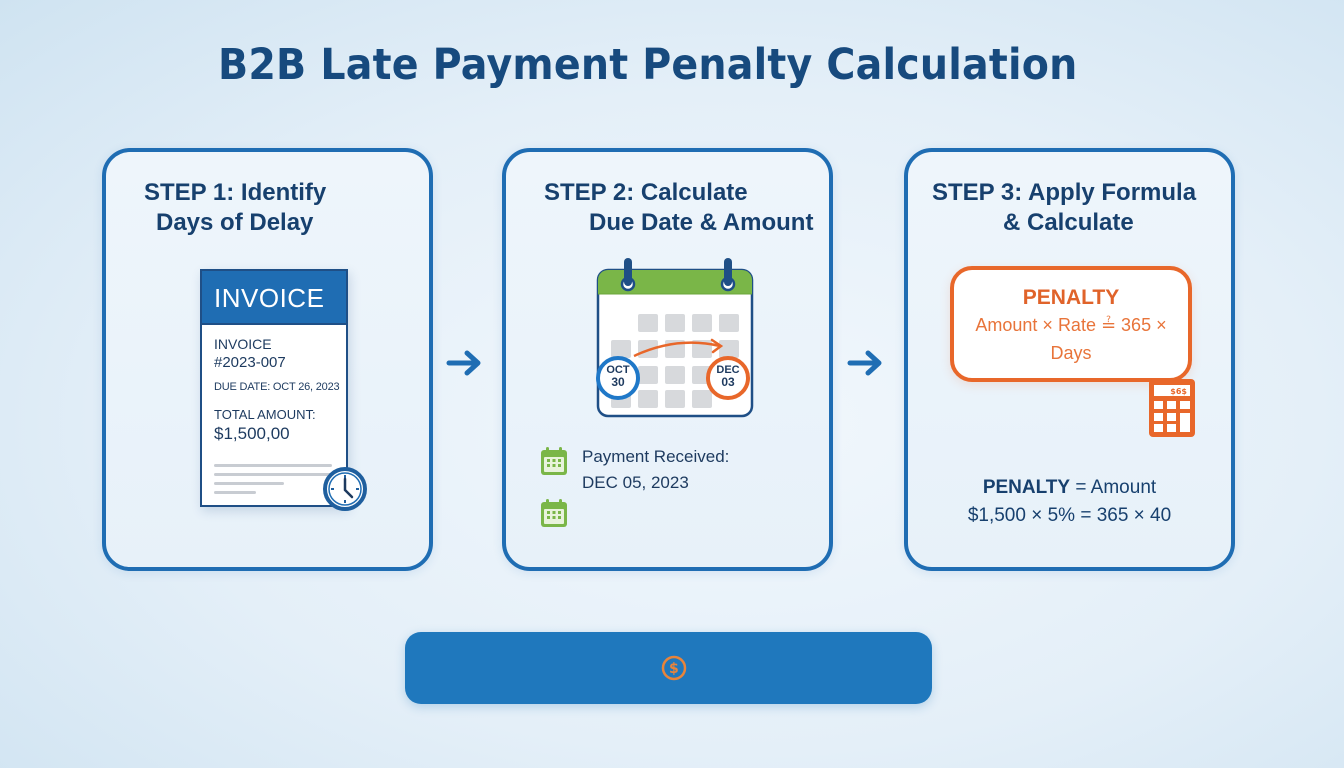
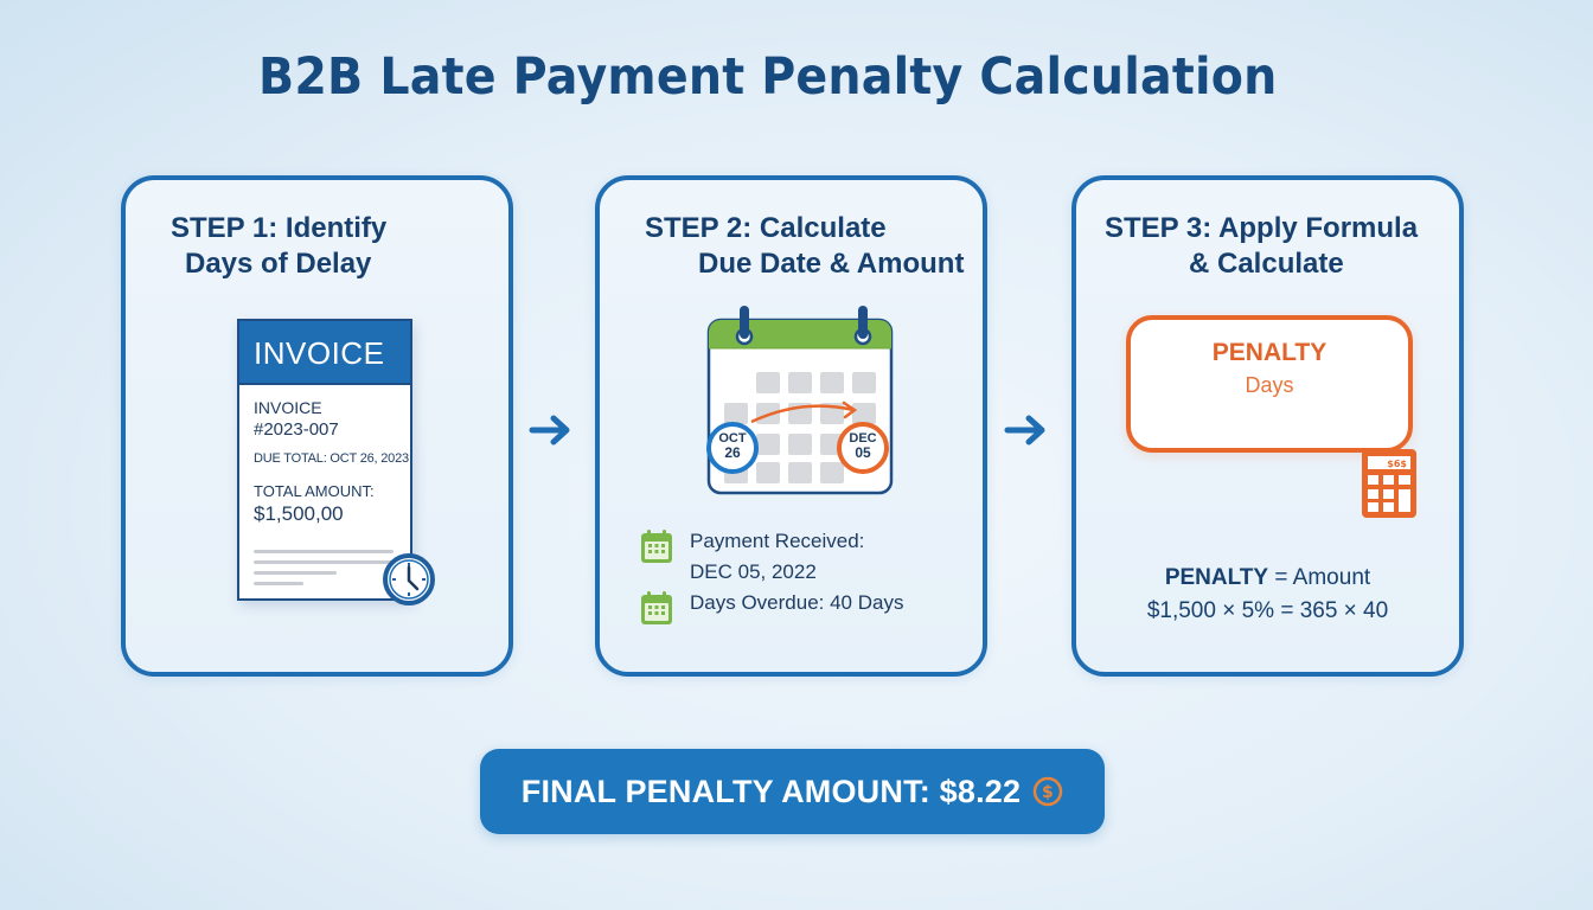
  B2B Late Payment Penalty Calculation
  STEP 1: Identify
  Days of Delay
  INVOICE
  INVOICE
  #2023-007
- DUE DATE: OCT 26, 2023
+ DUE TOTAL: OCT 26, 2023
  TOTAL AMOUNT:
  $1,500,00
  STEP 2: Calculate
  Due Date & Amount
  OCT
- 30
+ 26
  DEC
- 03
+ 05
  Payment Received:
- DEC 05, 2023
+ DEC 05, 2022
+ Days Overdue: 40 Days
  STEP 3: Apply Formula
  & Calculate
  PENALTY
- Amount × Rate ≟ 365 ×
  Days
  $6$
  PENALTY = Amount
  $1,500 × 5% = 365 × 40
+ FINAL PENALTY AMOUNT: $8.22
  $
